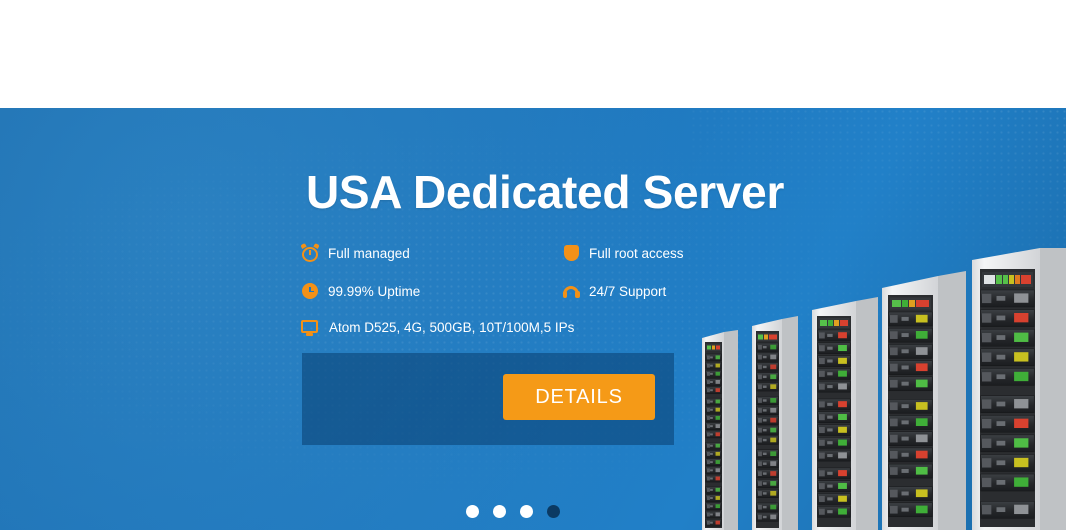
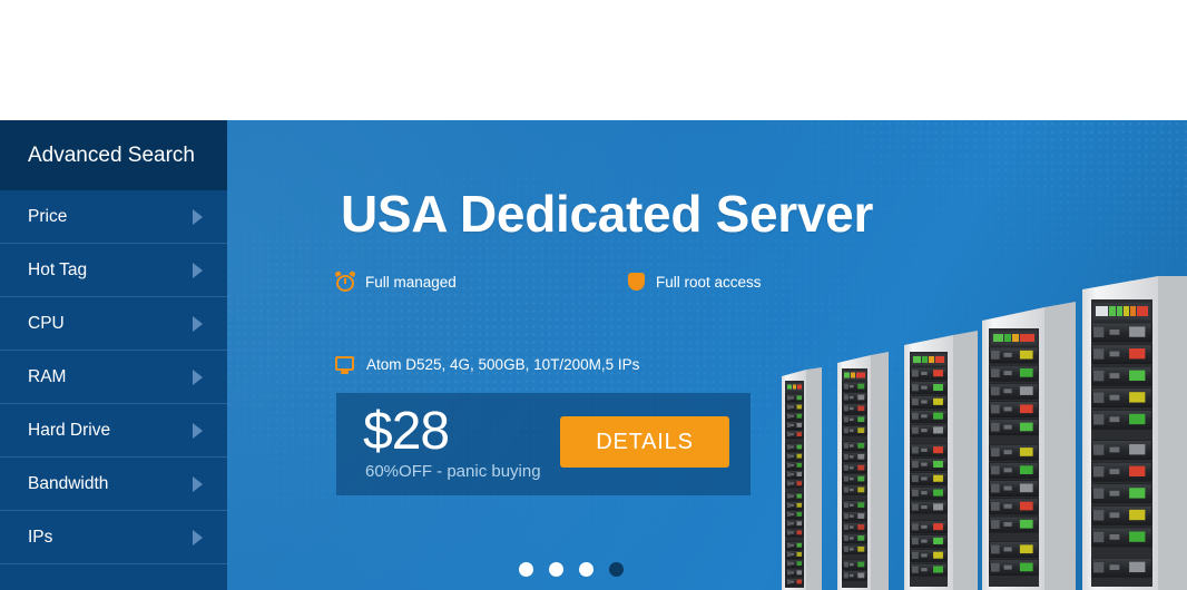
+ Advanced Search
+ Price
+ Hot Tag
+ CPU
+ RAM
+ Hard Drive
+ Bandwidth
+ IPs
  USA Dedicated Server
  Full managed
  Full root access
- 99.99% Uptime
- 24/7 Support
- Atom D525, 4G, 500GB, 10T/100M,5 IPs
+ Atom D525, 4G, 500GB, 10T/200M,5 IPs
+ $28
+ 60%OFF - panic buying
  DETAILS
